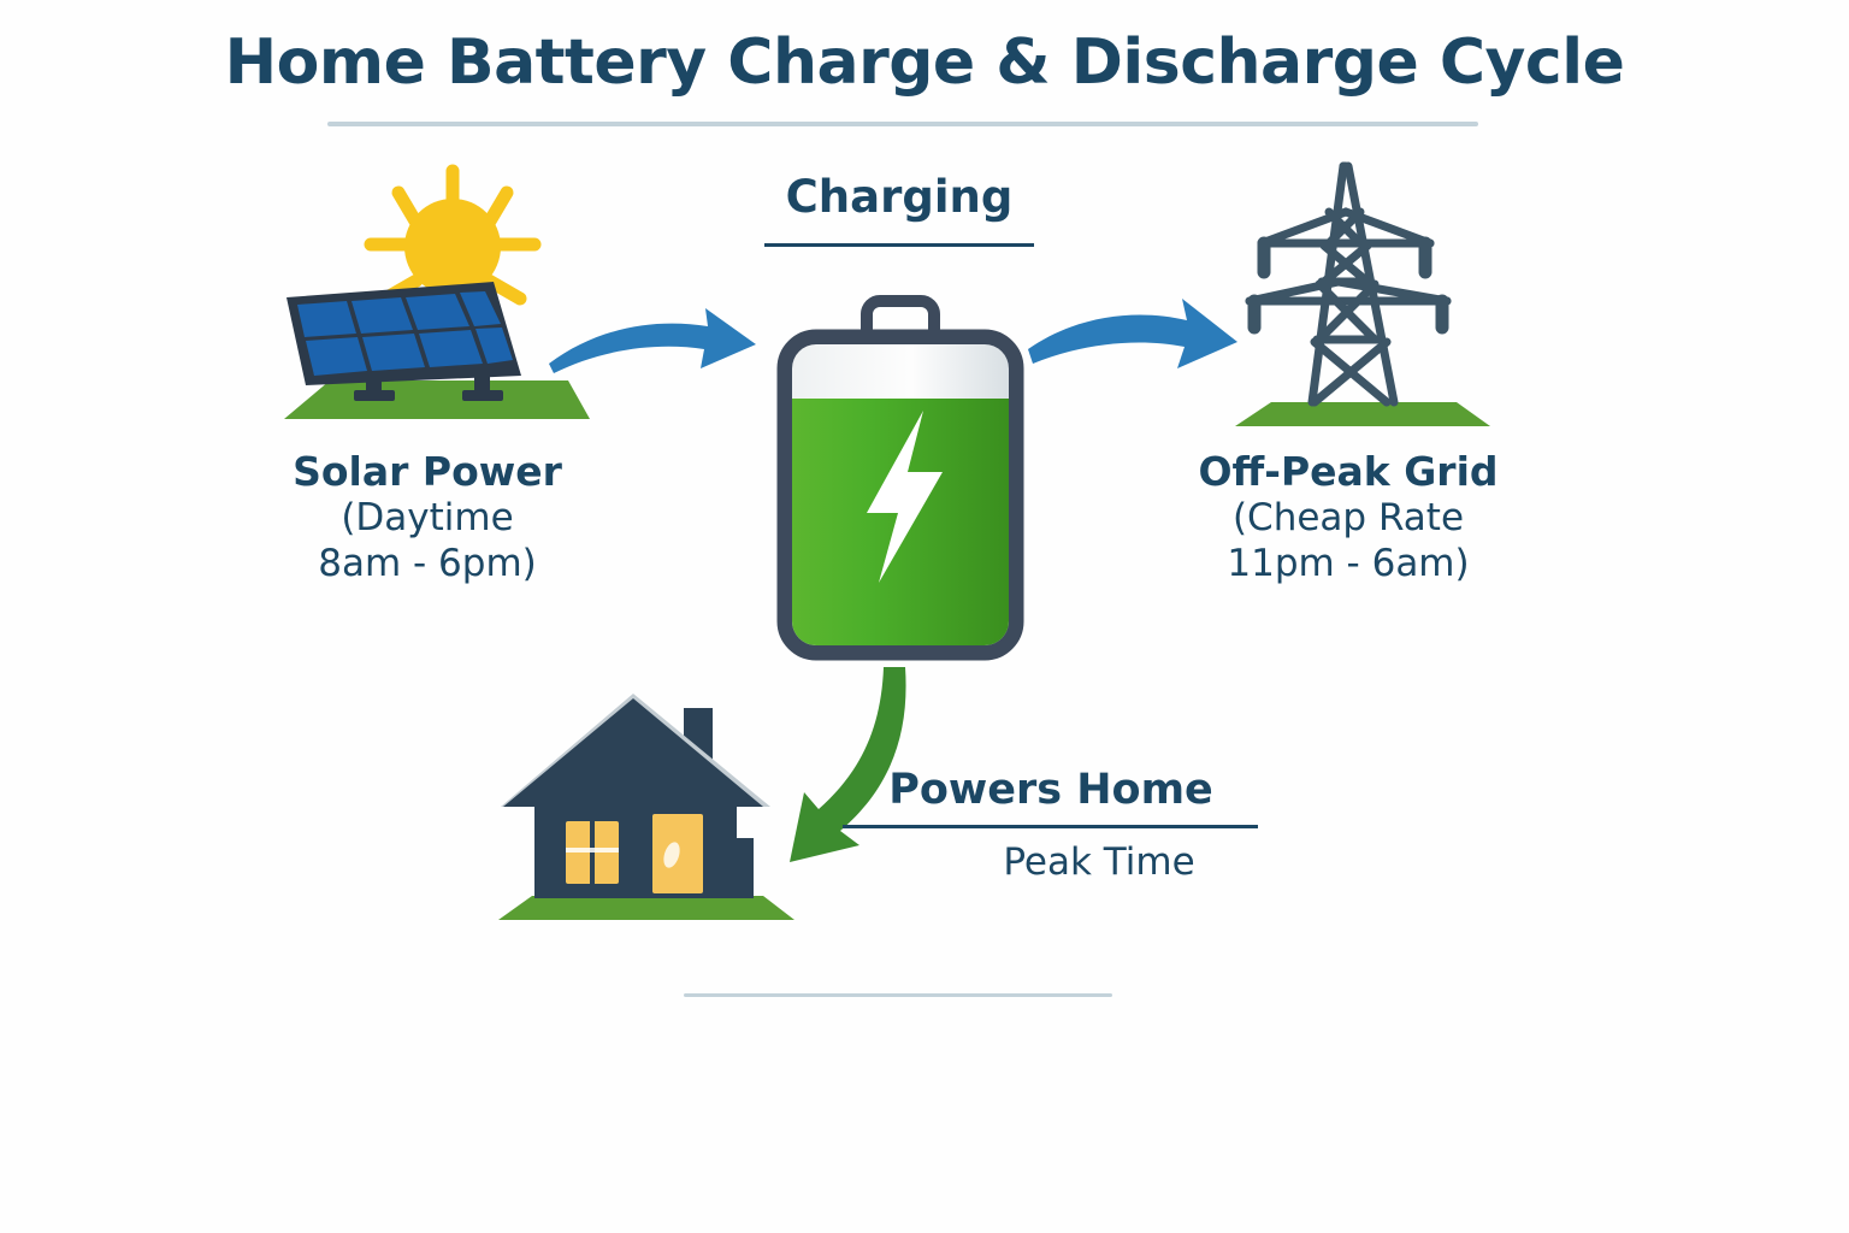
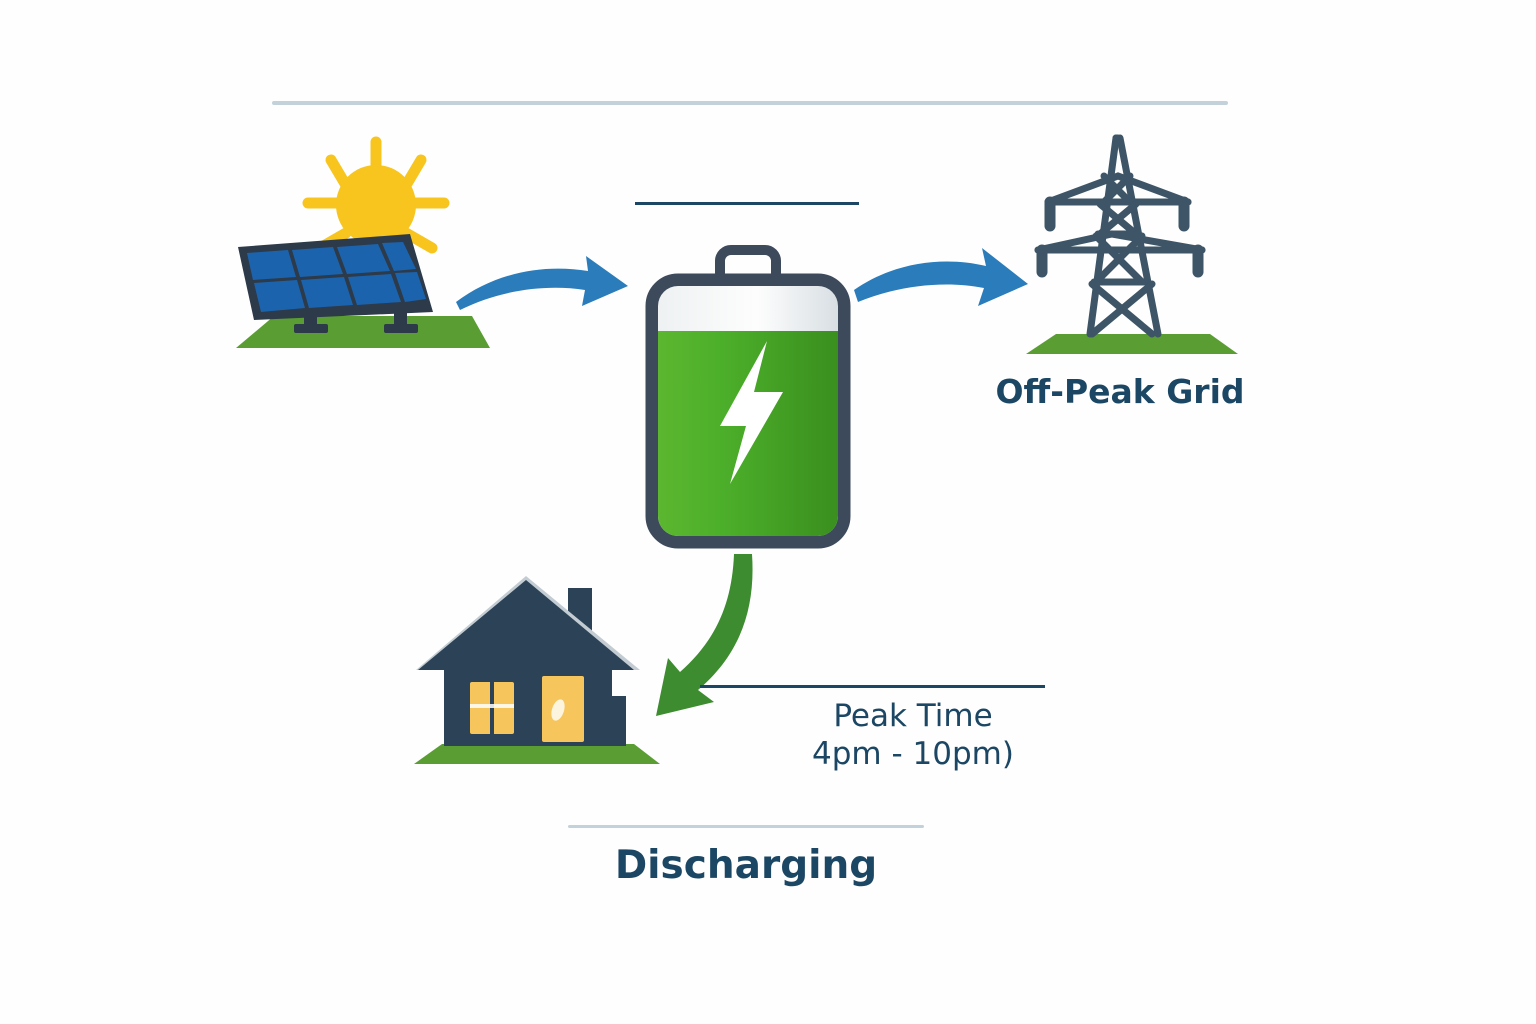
- Home Battery Charge & Discharge Cycle
- Charging
- Solar Power
- (Daytime
- 8am - 6pm)
  Off-Peak Grid
- (Cheap Rate
- 11pm - 6am)
- Powers Home
  Peak Time
+ 4pm - 10pm)
+ Discharging
